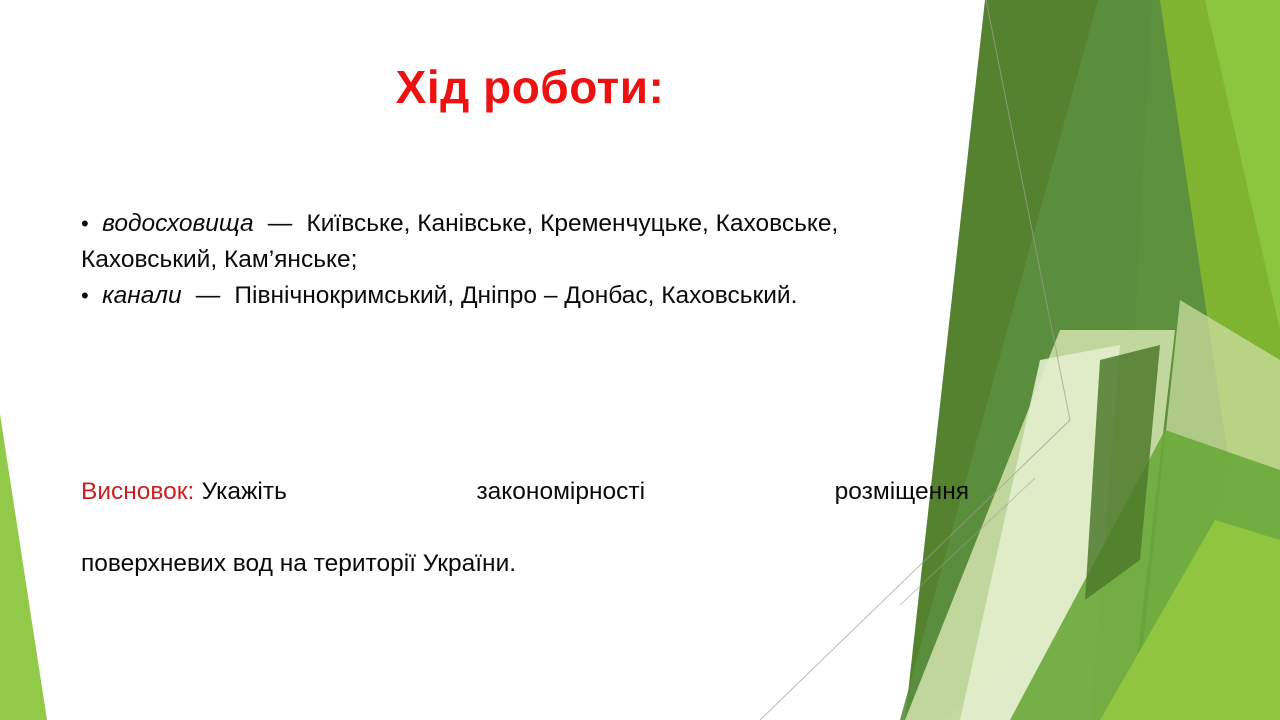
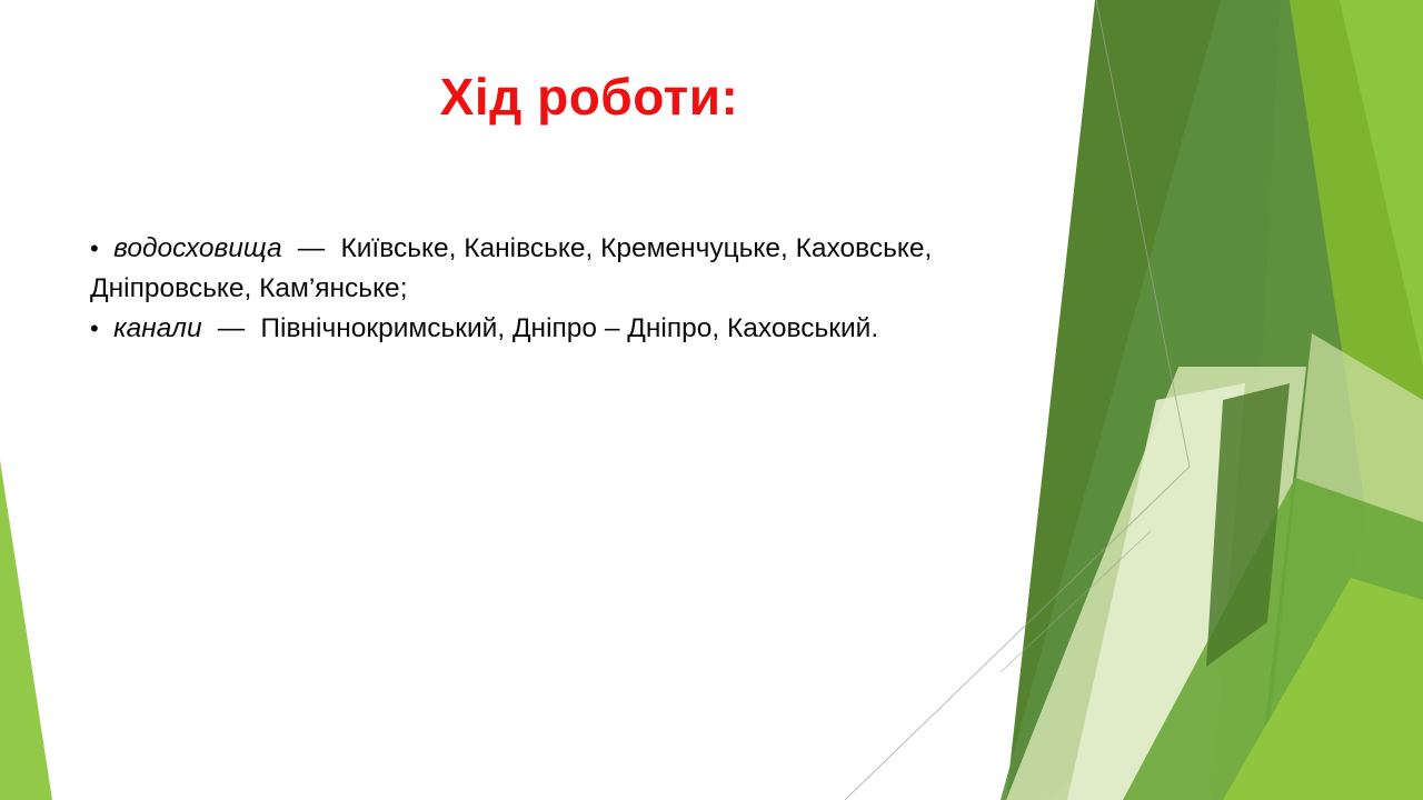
  Хід роботи:
- • водосховища — Київське, Канівське, Кременчуцьке, Каховське, Каховський, Кам’янське;
+ • водосховища — Київське, Канівське, Кременчуцьке, Каховське, Дніпровське, Кам’янське;
- • канали — Північнокримський, Дніпро – Донбас, Каховський.
+ • канали — Північнокримський, Дніпро – Дніпро, Каховський.
- Висновок: Укажіть закономірності розміщення
- поверхневих вод на території України.
